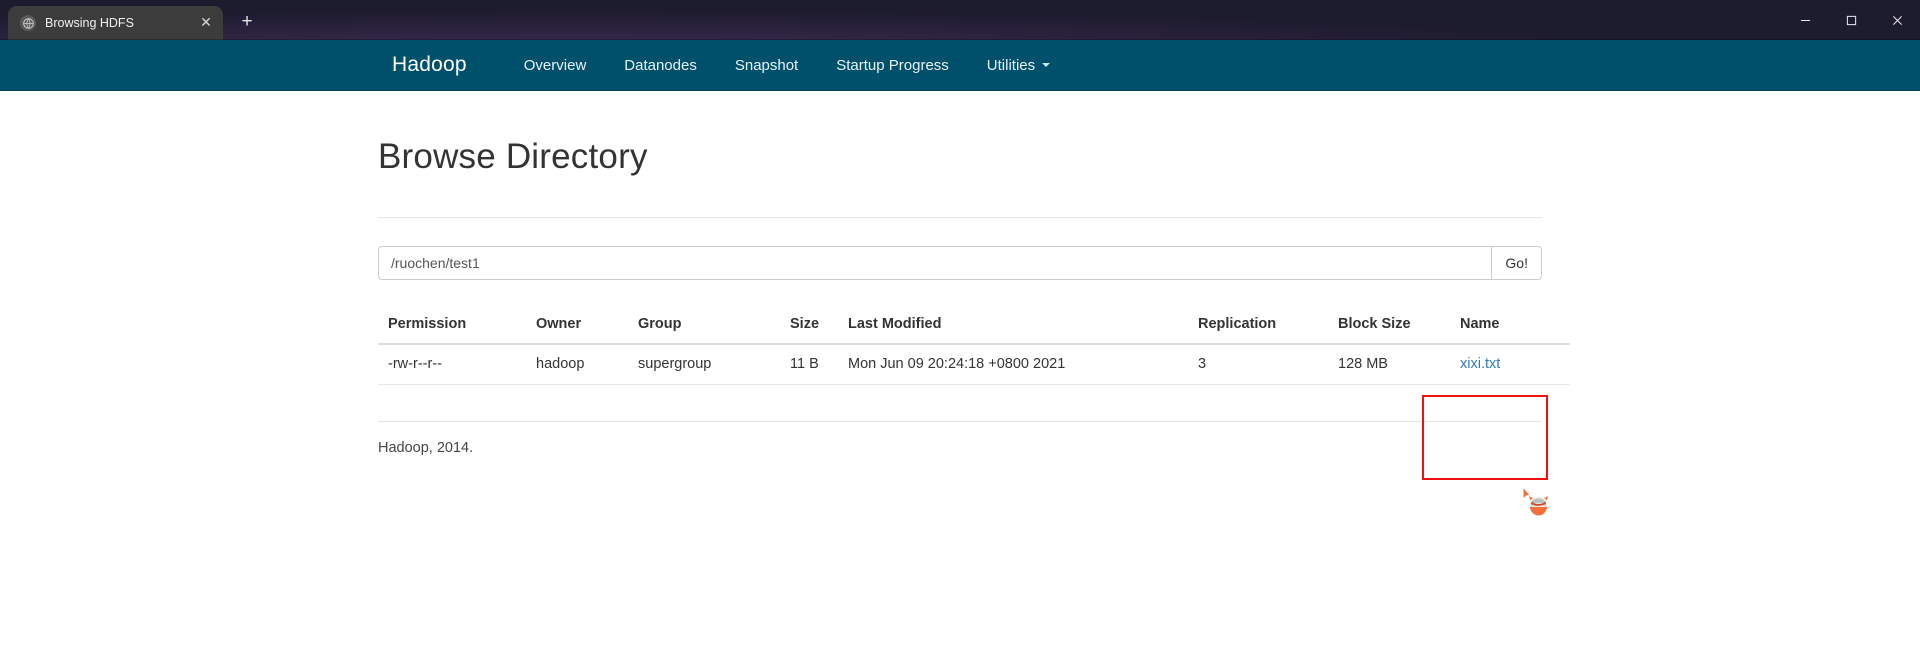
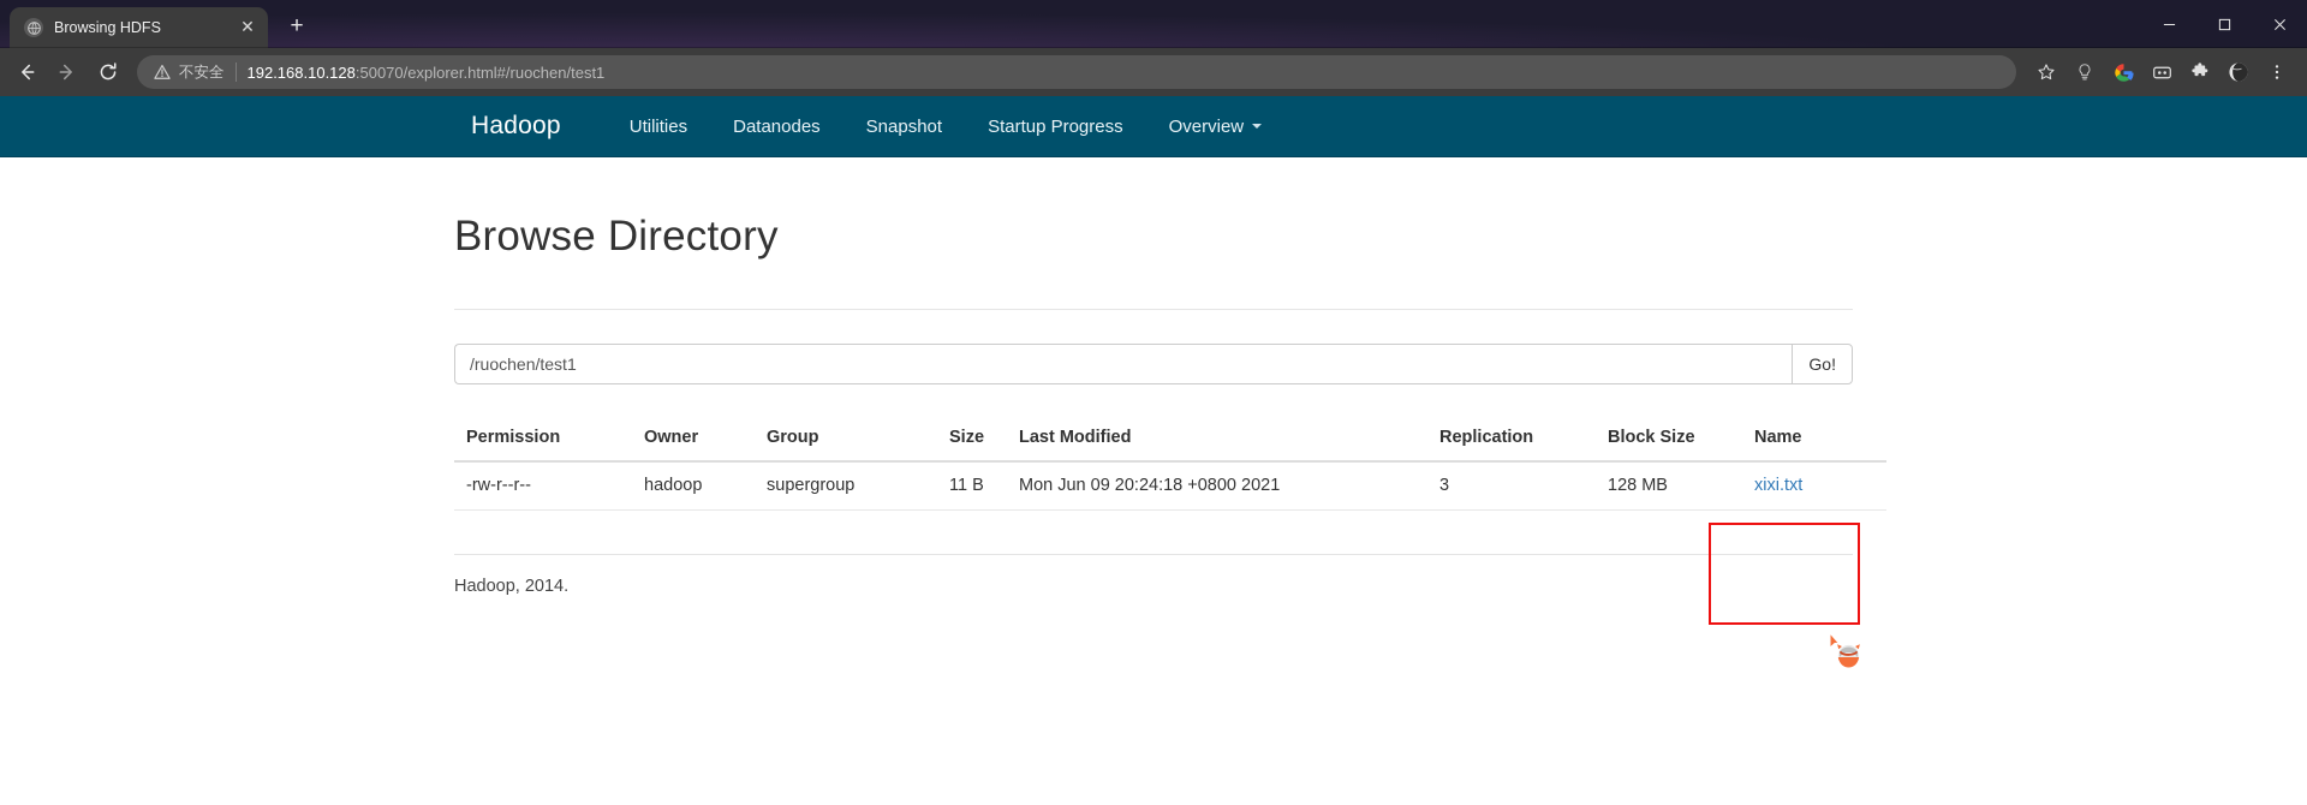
  Browsing HDFS
  ✕
  +
+ 不安全
+ 192.168.10.128:50070/explorer.html#/ruochen/test1
  Hadoop
- Overview
+ Utilities
  Datanodes
  Snapshot
  Startup Progress
- Utilities
+ Overview
  Browse Directory
  /ruochen/test1
  Go!
  Permission	Owner	Group	Size	Last Modified	Replication	Block Size	Name
  -rw-r--r--	hadoop	supergroup	11 B	Mon Jun 09 20:24:18 +0800 2021	3	128 MB	xixi.txt
  Hadoop, 2014.
